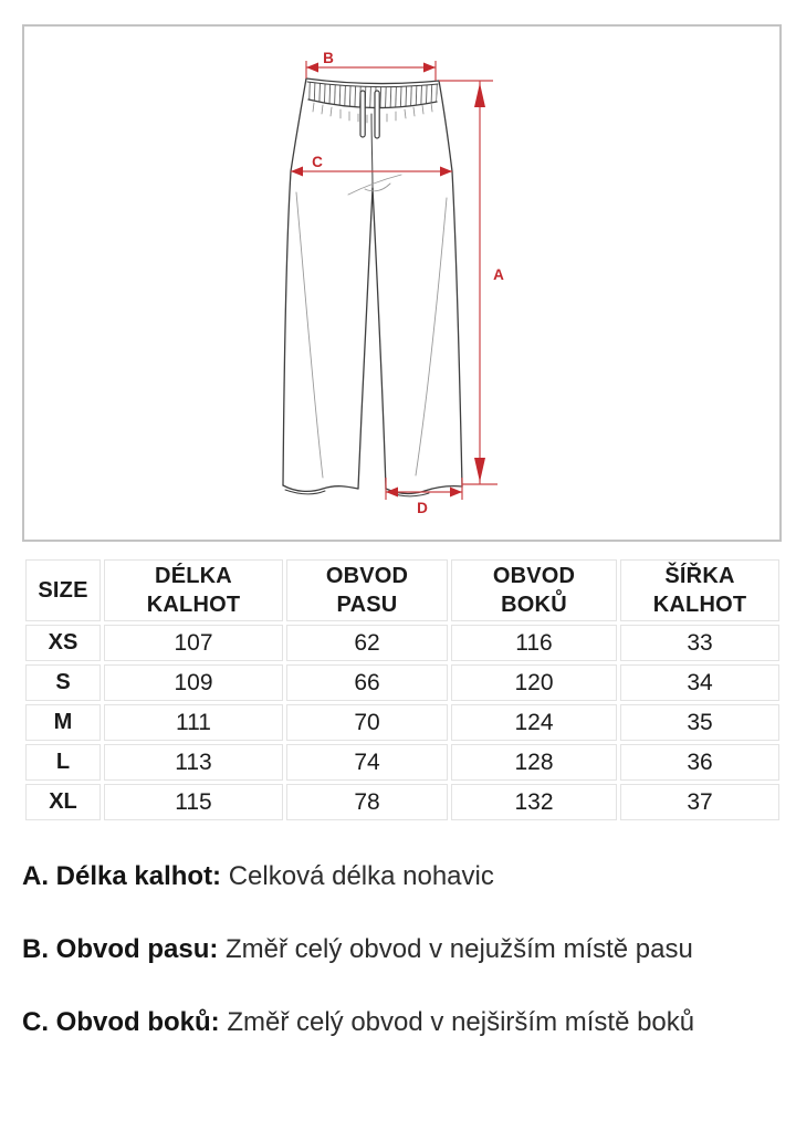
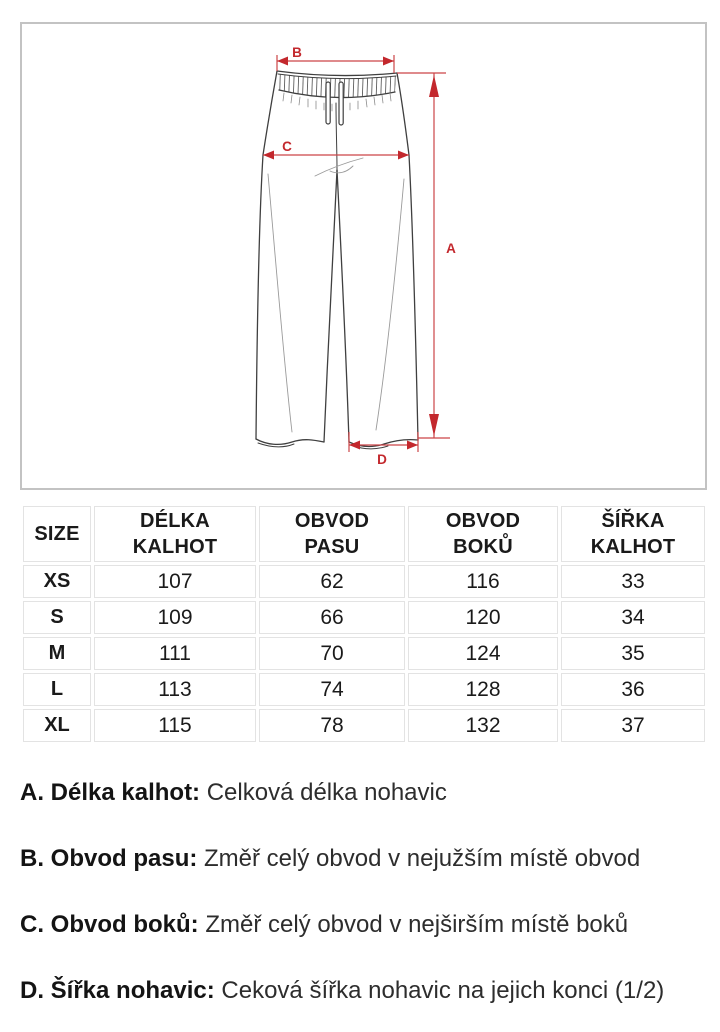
  B
  C
  A
  D
  SIZE	DÉLKA KALHOT	OBVOD PASU	OBVOD BOKŮ	ŠÍŘKA KALHOT
  XS	107	62	116	33
  S	109	66	120	34
  M	111	70	124	35
  L	113	74	128	36
  XL	115	78	132	37
  A. Délka kalhot: Celková délka nohavic
- B. Obvod pasu: Změř celý obvod v nejužším místě pasu
+ B. Obvod pasu: Změř celý obvod v nejužším místě obvod
  C. Obvod boků: Změř celý obvod v nejširším místě boků
+ D. Šířka nohavic: Ceková šířka nohavic na jejich konci (1/2)
